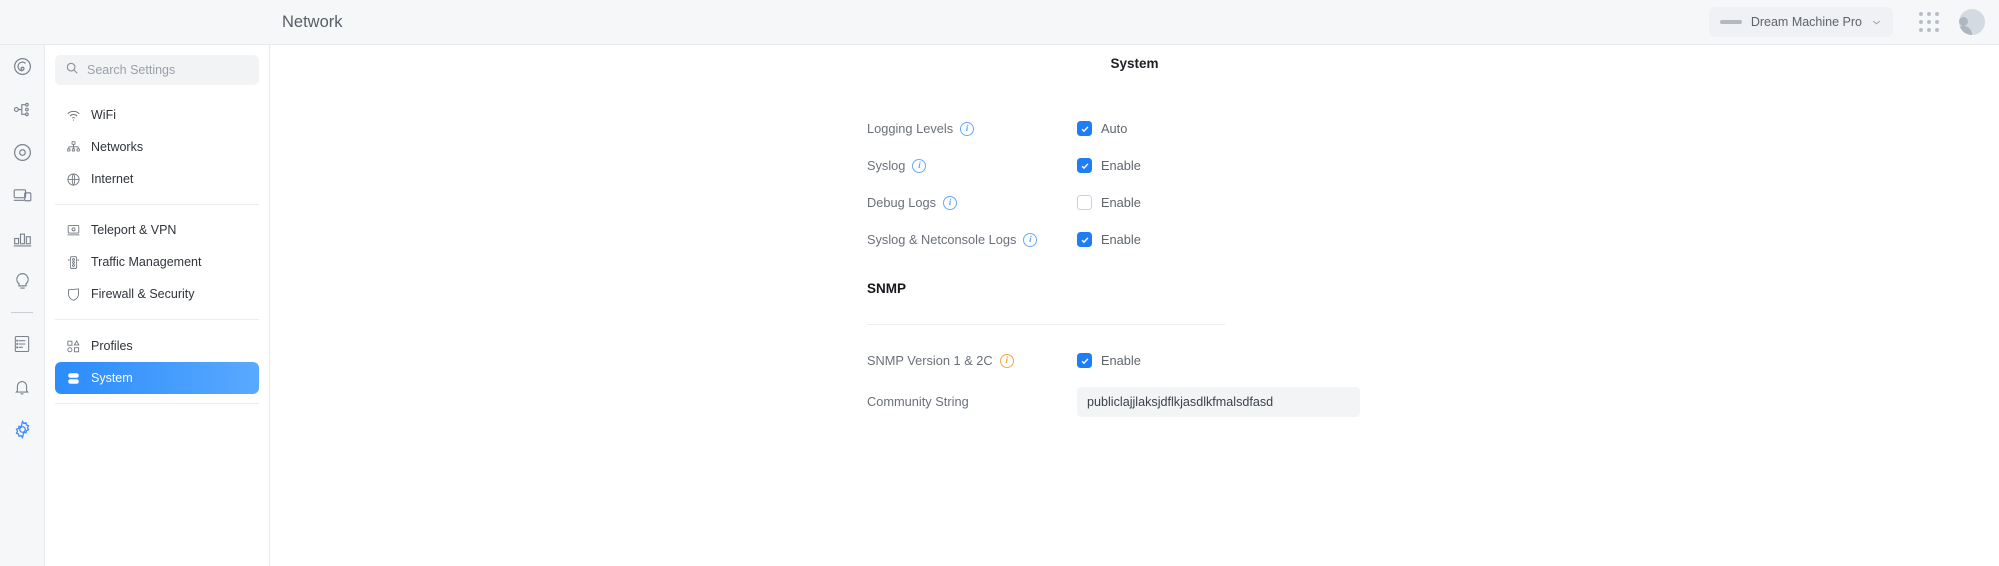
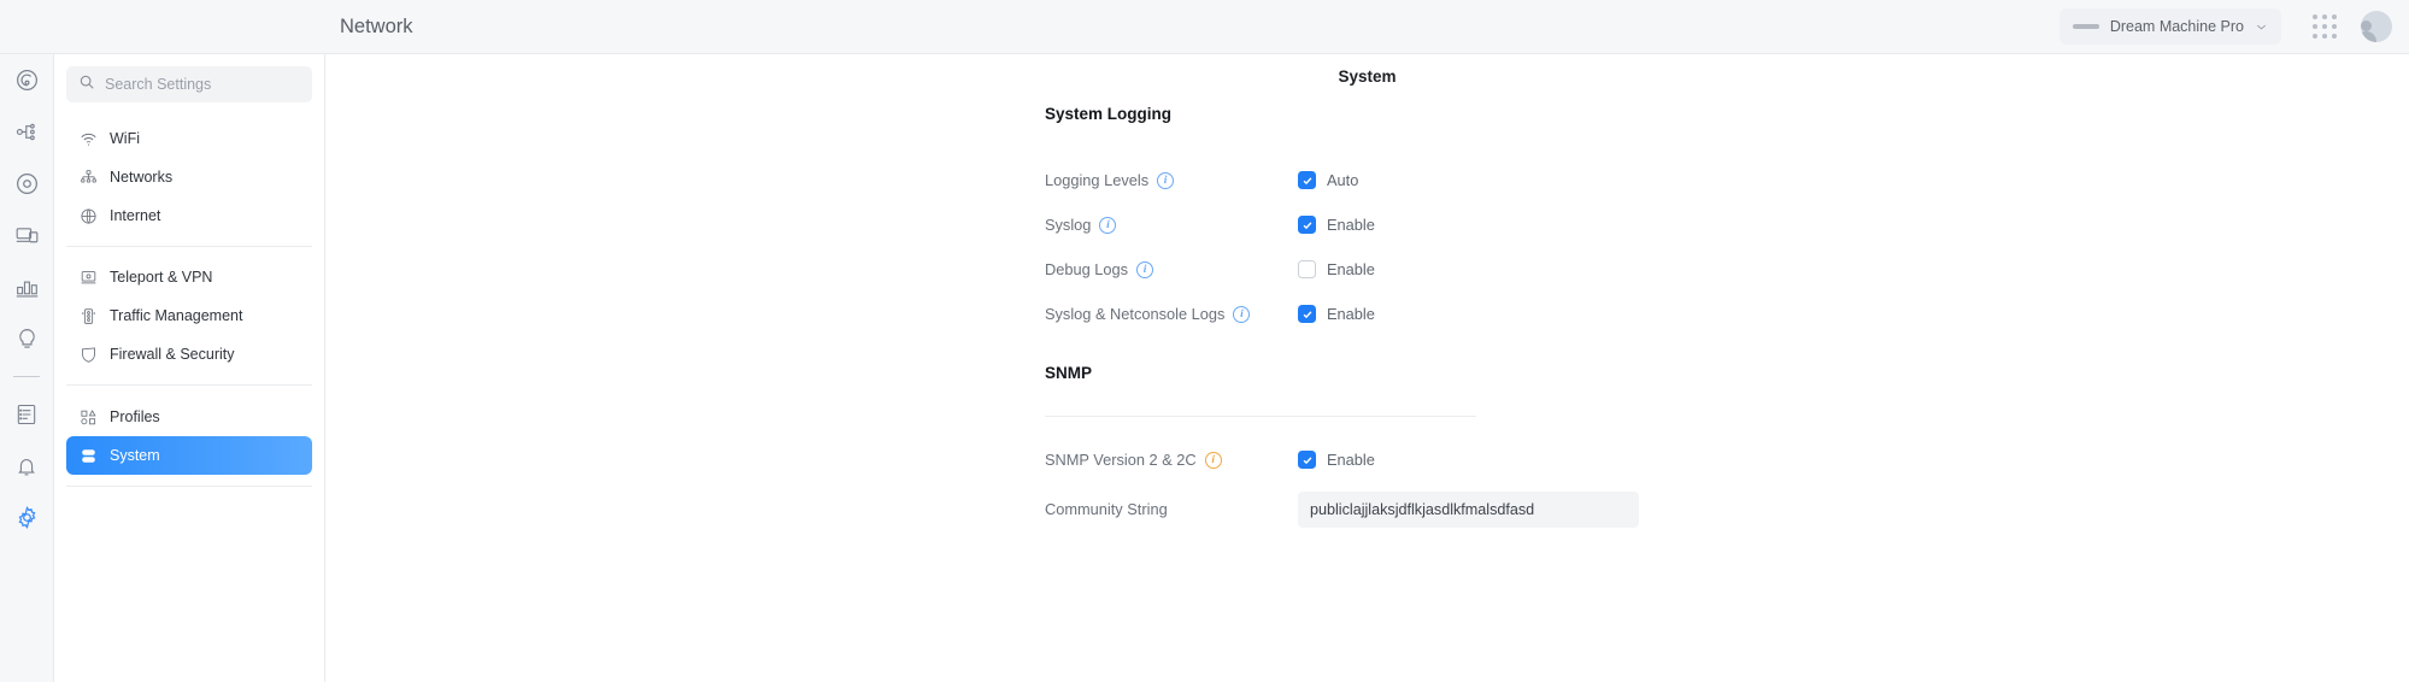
  Search Settings
  WiFi
  Networks
  Internet
  Teleport & VPN
  Traffic Management
  Firewall & Security
  Profiles
  System
  Network
  Dream Machine Pro
  System
+ System Logging
  Logging Levels
  i
  Auto
  Syslog
  i
  Enable
  Debug Logs
  i
  Enable
  Syslog & Netconsole Logs
  i
  Enable
  SNMP
- SNMP Version 1 & 2C
+ SNMP Version 2 & 2C
  i
  Enable
  Community String
  publiclajjlaksjdflkjasdlkfmalsdfasd
